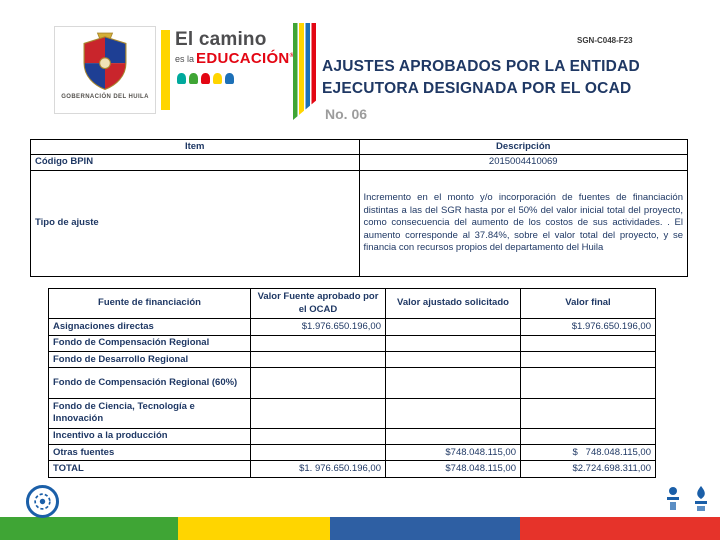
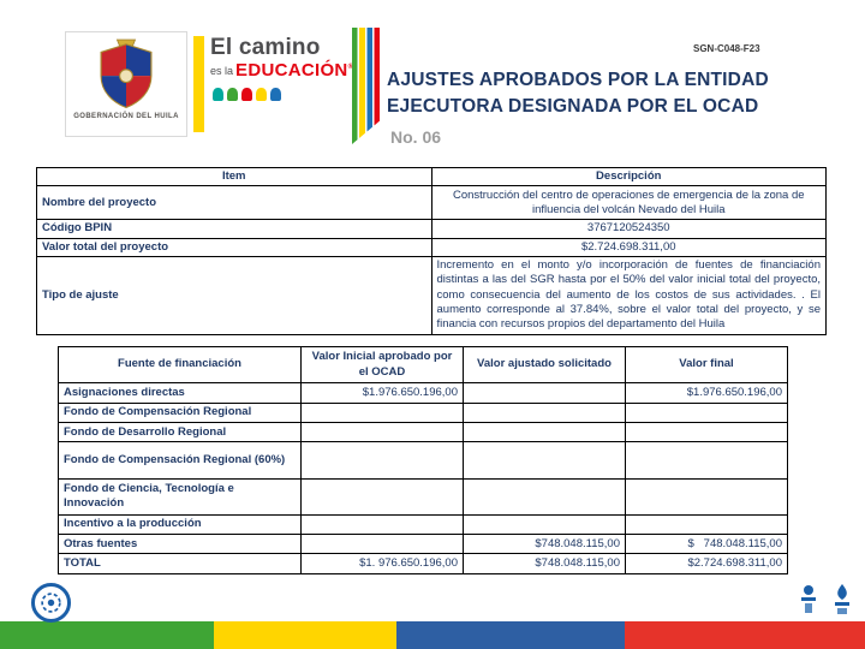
  El camino
  es la
  EDUCACIÓN
  SGN-C048-F23
  AJUSTES APROBADOS POR LA ENTIDAD
  EJECUTORA DESIGNADA POR EL OCAD
  No. 06
  Item	Descripción
+ Nombre del proyecto	Construcción del centro de operaciones de emergencia de la zona de influencia del volcán Nevado del Huila
- Código BPIN	2015004410069
+ Código BPIN	3767120524350
+ Valor total del proyecto	$2.724.698.311,00
  Tipo de ajuste	Incremento en el monto y/o incorporación de fuentes de financiación distintas a las del SGR hasta por el 50% del valor inicial total del proyecto, como consecuencia del aumento de los costos de sus actividades. . El aumento corresponde al 37.84%, sobre el valor total del proyecto, y se financia con recursos propios del departamento del Huila
- Fuente de financiación	Valor Fuente aprobado por el OCAD	Valor ajustado solicitado	Valor final
+ Fuente de financiación	Valor Inicial aprobado por el OCAD	Valor ajustado solicitado	Valor final
  Asignaciones directas	$1.976.650.196,00		$1.976.650.196,00
  Fondo de Compensación Regional
  Fondo de Desarrollo Regional
  Fondo de Compensación Regional (60%)
  Fondo de Ciencia, Tecnología e Innovación
  Incentivo a la producción
  Otras fuentes		$748.048.115,00	$ 748.048.115,00
  TOTAL	$1. 976.650.196,00	$748.048.115,00	$2.724.698.311,00
